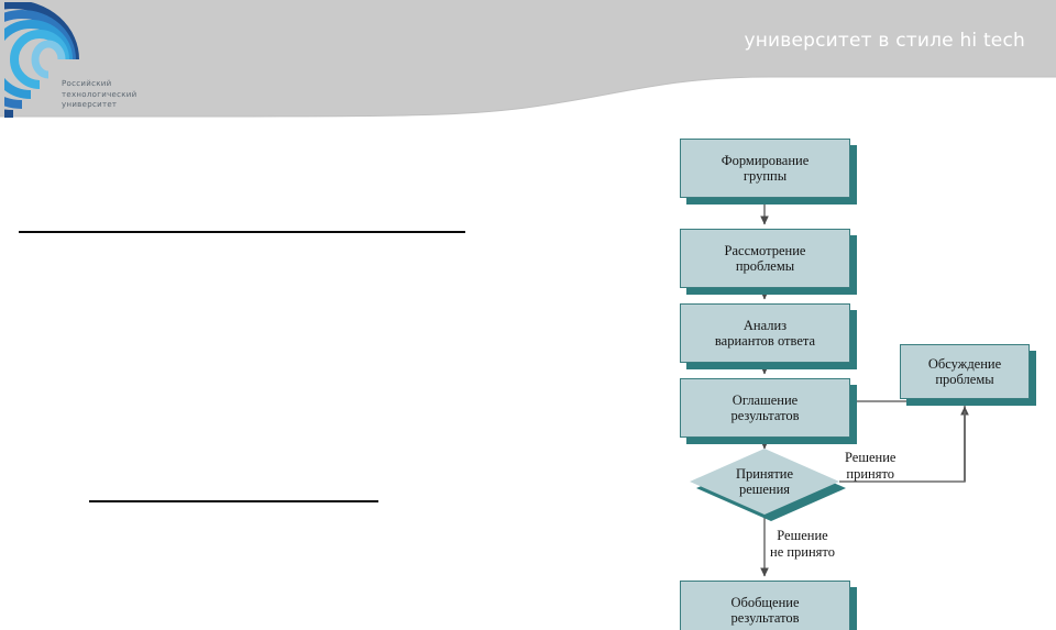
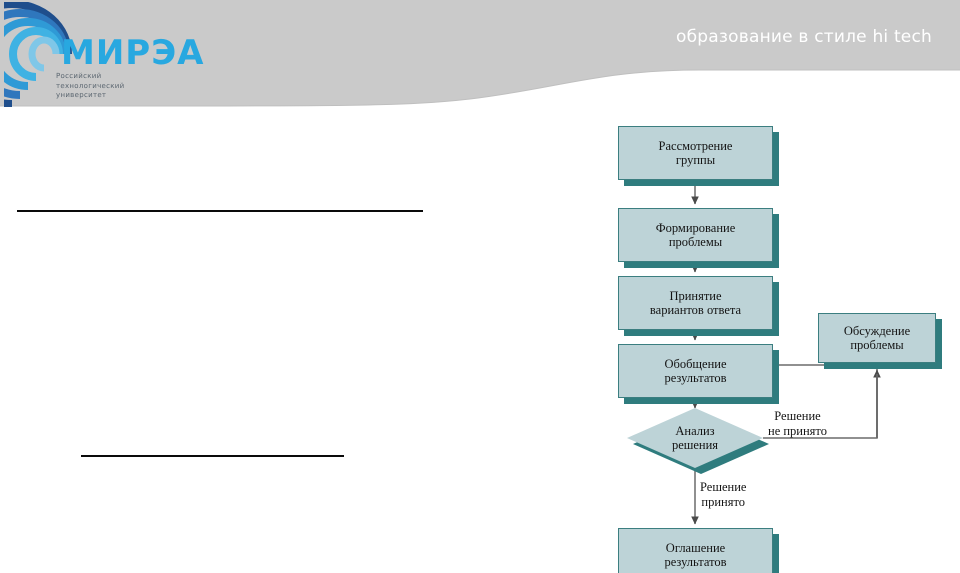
- университет в стиле hi tech
+ образование в стиле hi tech
+ МИРЭА
  Российский
  технологический
  университет
- Формирование
+ Рассмотрение
  группы
- Рассмотрение
+ Формирование
  проблемы
- Анализ
+ Принятие
  вариантов ответа
- Оглашение
+ Обобщение
  результатов
- Принятие
+ Анализ
  решения
- Обобщение
+ Оглашение
  результатов
  Обсуждение
  проблемы
  Решение
- принято
+ не принято
  Решение
- не принято
+ принято
